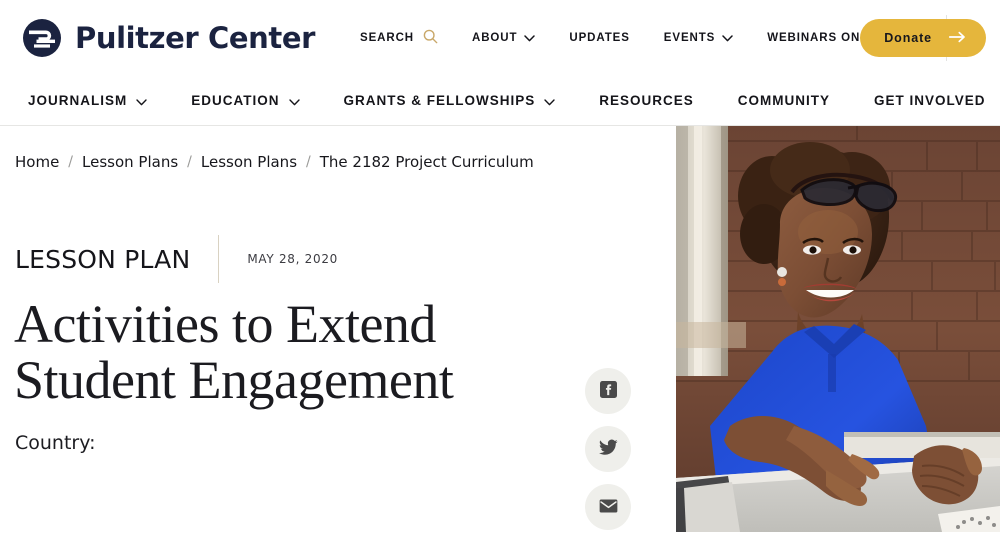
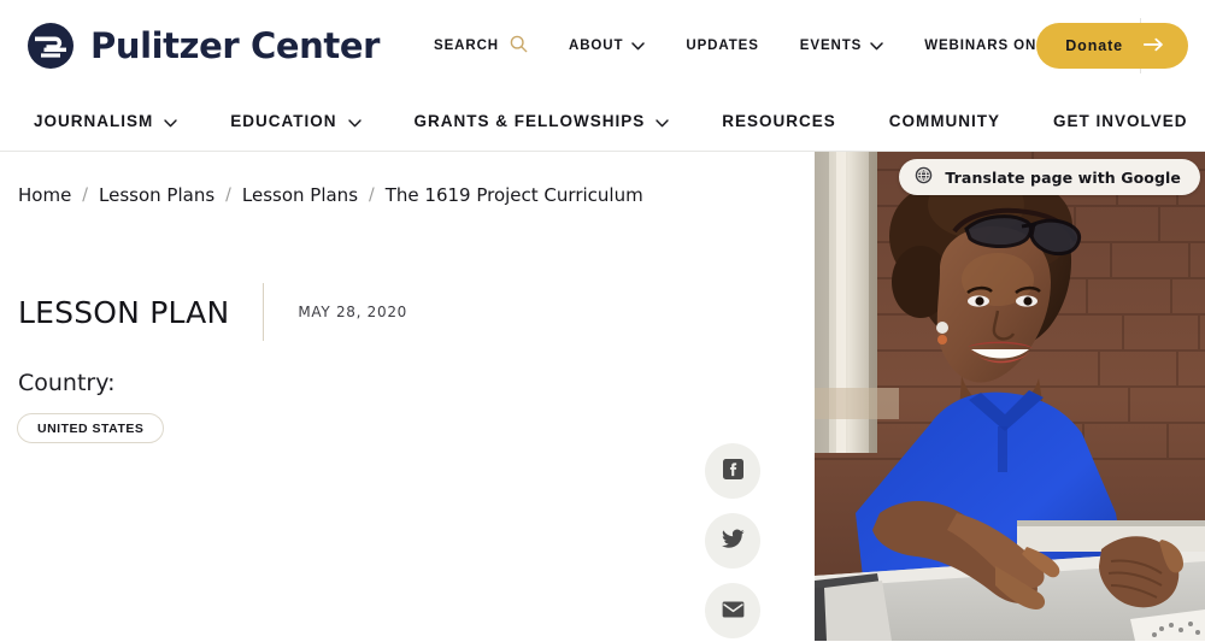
  Pulitzer Center
  SEARCH
  ABOUT
  UPDATES
  EVENTS
  Donate
  JOURNALISM
  EDUCATION
  GRANTS & FELLOWSHIPS
  RESOURCES
  COMMUNITY
  GET INVOLVED
  Home
  /
  Lesson Plans
  /
  Lesson Plans
  /
- The 2182 Project Curriculum
+ The 1619 Project Curriculum
  LESSON PLAN
  MAY 28, 2020
- Activities to Extend
- Student Engagement
  Country:
+ UNITED STATES
+ Translate page with Google
